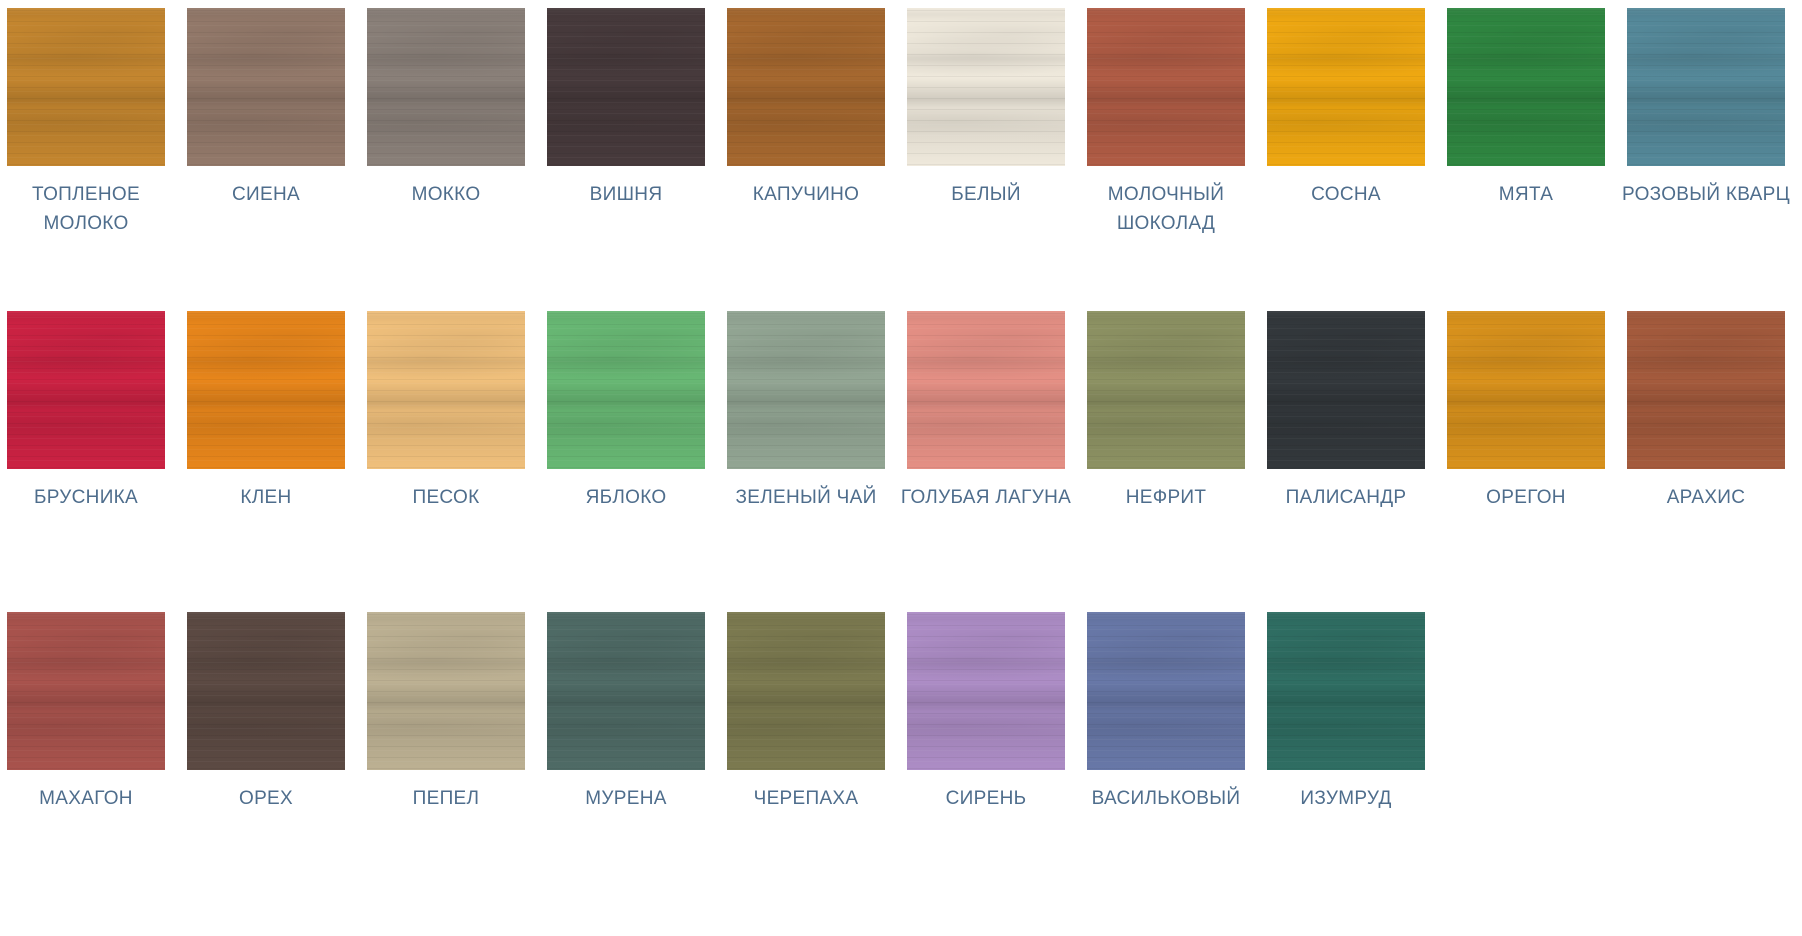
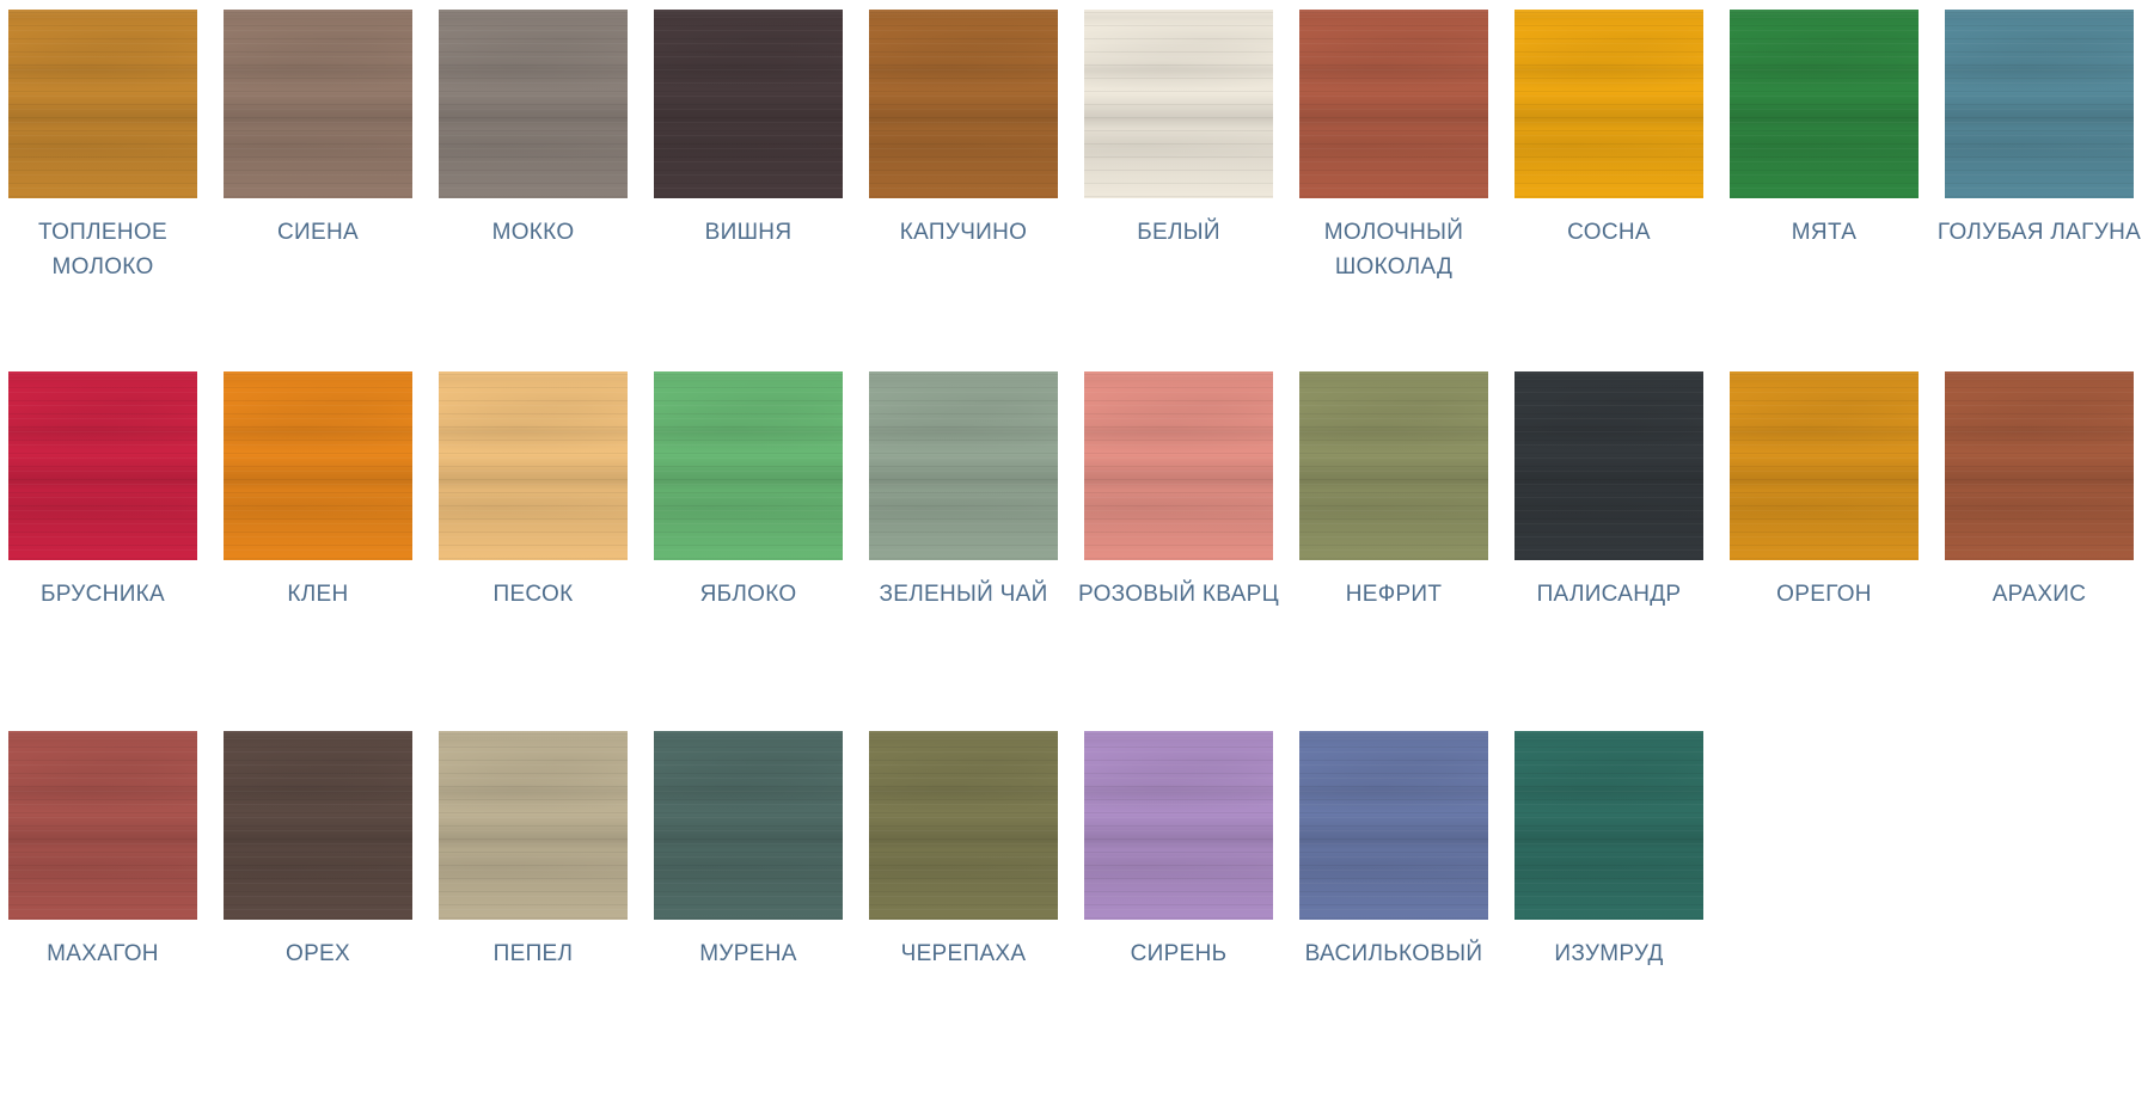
  ТОПЛЕНОЕ МОЛОКО
  СИЕНА
  МОККО
  ВИШНЯ
  КАПУЧИНО
  БЕЛЫЙ
  МОЛОЧНЫЙ ШОКОЛАД
  СОСНА
  МЯТА
- РОЗОВЫЙ КВАРЦ
+ ГОЛУБАЯ ЛАГУНА
  БРУСНИКА
  КЛЕН
  ПЕСОК
  ЯБЛОКО
  ЗЕЛЕНЫЙ ЧАЙ
- ГОЛУБАЯ ЛАГУНА
+ РОЗОВЫЙ КВАРЦ
  НЕФРИТ
  ПАЛИСАНДР
  ОРЕГОН
  АРАХИС
  МАХАГОН
  ОРЕХ
  ПЕПЕЛ
  МУРЕНА
  ЧЕРЕПАХА
  СИРЕНЬ
  ВАСИЛЬКОВЫЙ
  ИЗУМРУД
